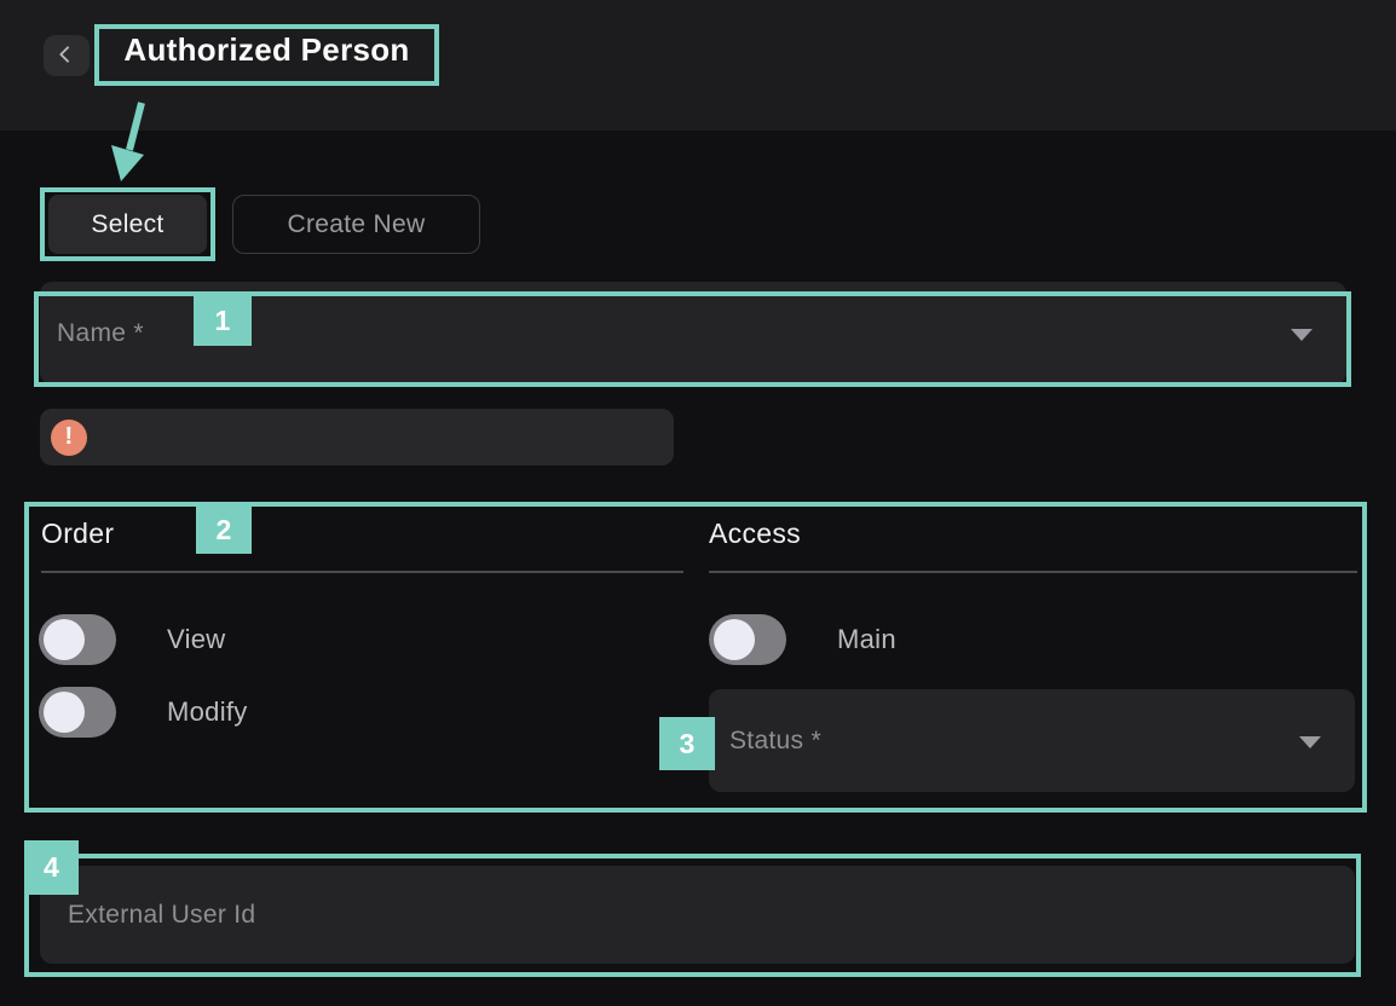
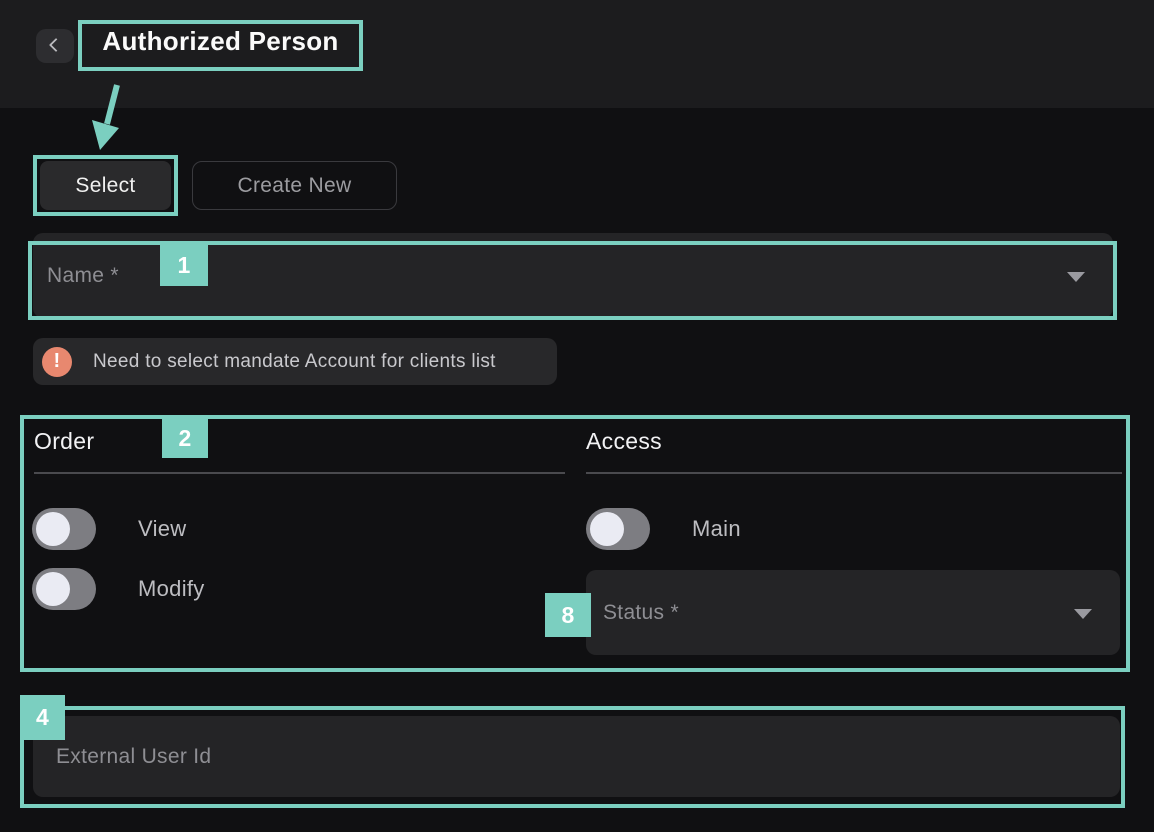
  Authorized Person
  Select
  Create New
  Name *
  !
+ Need to select mandate Account for clients list
  Order
  Access
  View
  Modify
  Main
  Status *
  External User Id
  1
  2
- 3
+ 8
  4
